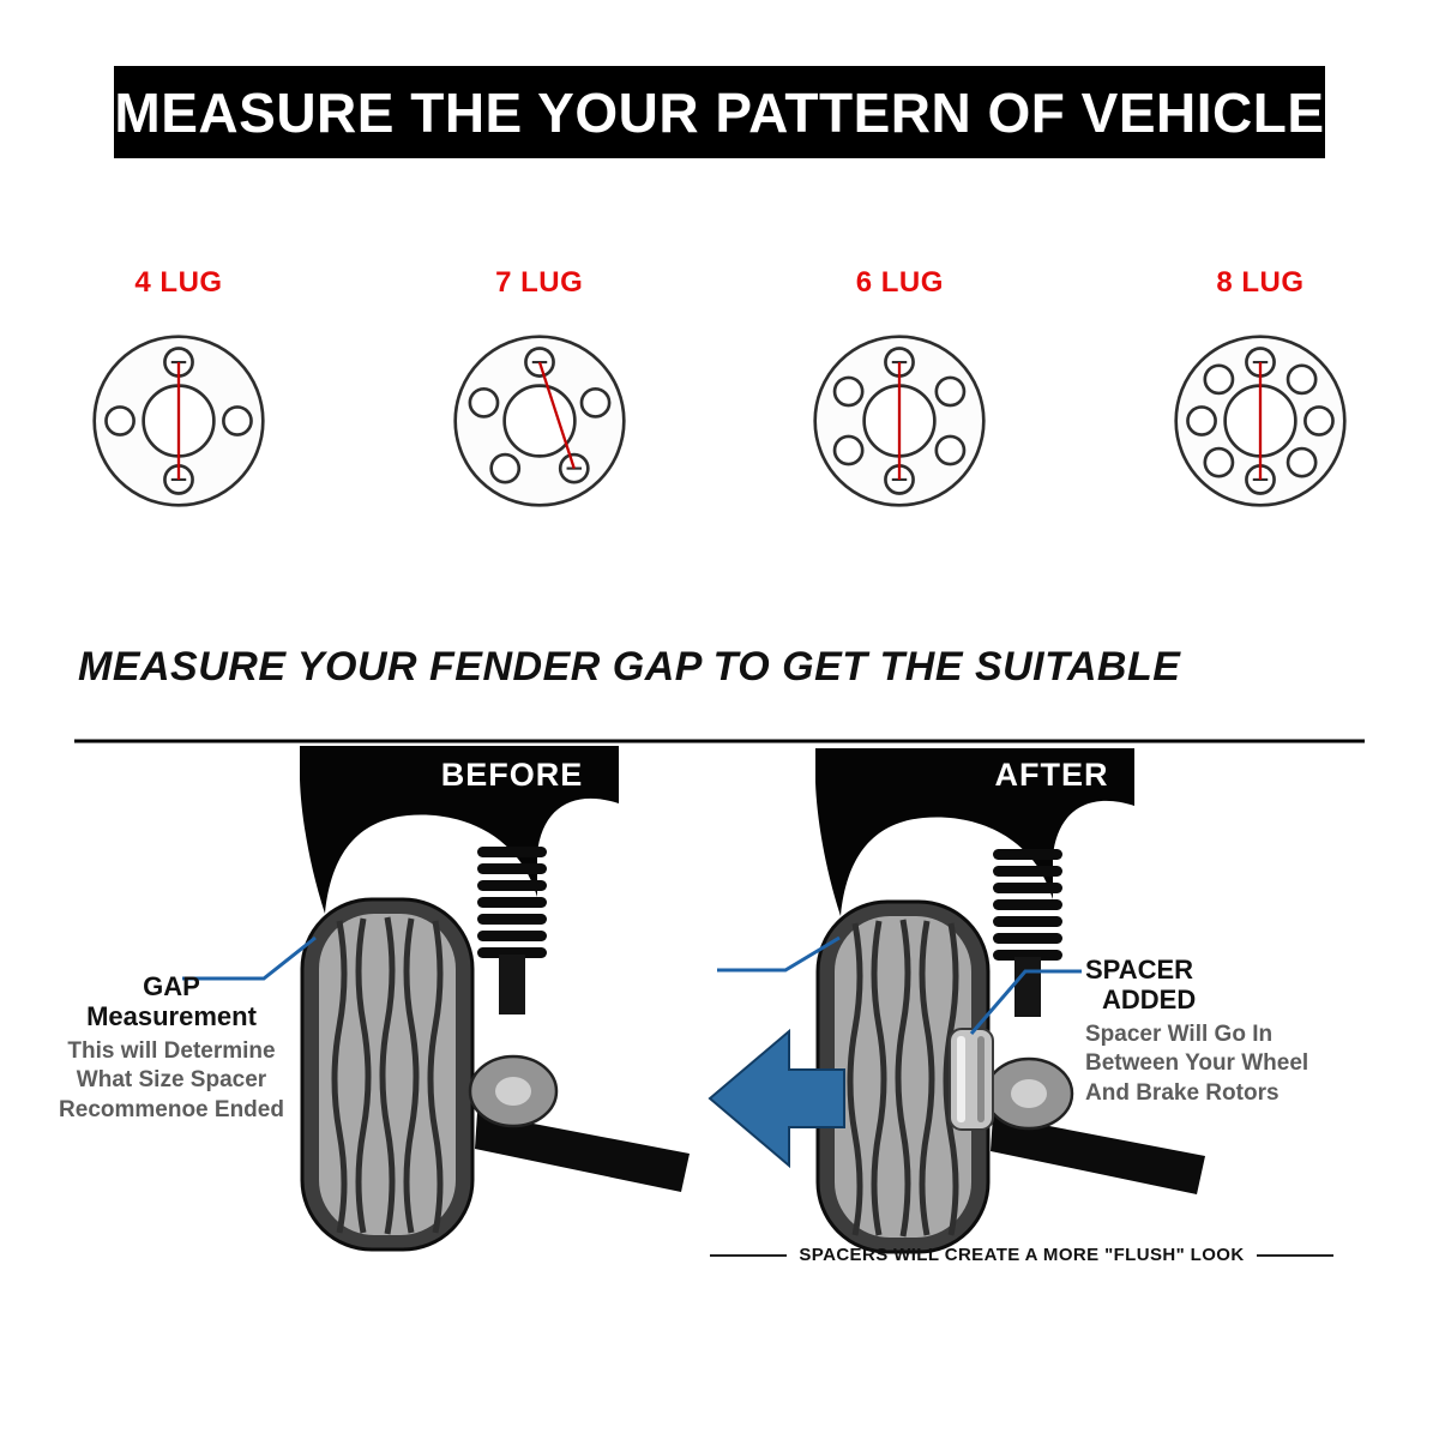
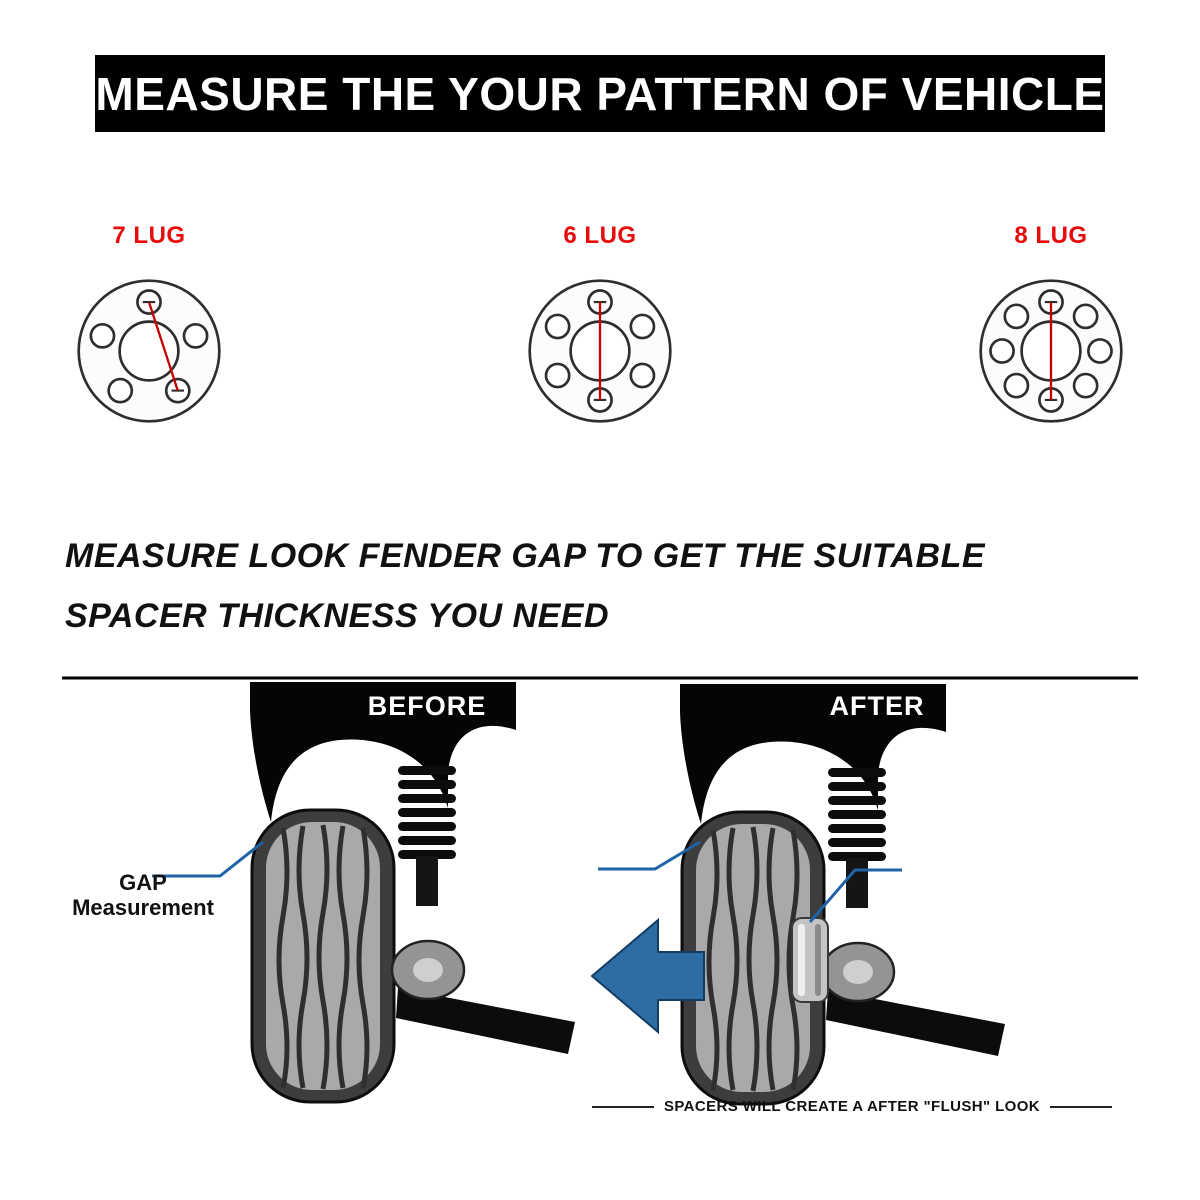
  MEASURE THE YOUR PATTERN OF VEHICLE
- 4 LUG
  7 LUG
  6 LUG
  8 LUG
- MEASURE YOUR FENDER GAP TO GET THE SUITABLE
+ MEASURE LOOK FENDER GAP TO GET THE SUITABLE
+ SPACER THICKNESS YOU NEED
  BEFORE
  AFTER
  GAP
  Measurement
- This will Determine
- What Size Spacer
- Recommenoe Ended
- SPACER
- ADDED
- Spacer Will Go In
- Between Your Wheel
- And Brake Rotors
- SPACERS WILL CREATE A MORE "FLUSH" LOOK
+ SPACERS WILL CREATE A AFTER "FLUSH" LOOK
